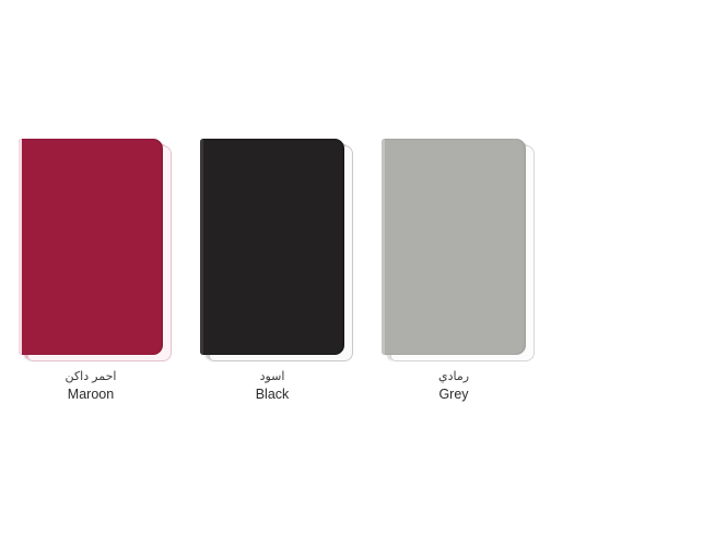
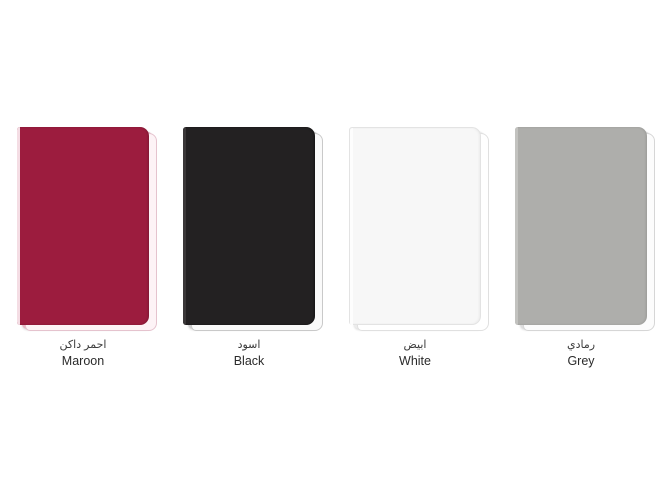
  احمر داكن
  Maroon
  اسود
  Black
+ ابيض
+ White
  رمادي
  Grey
